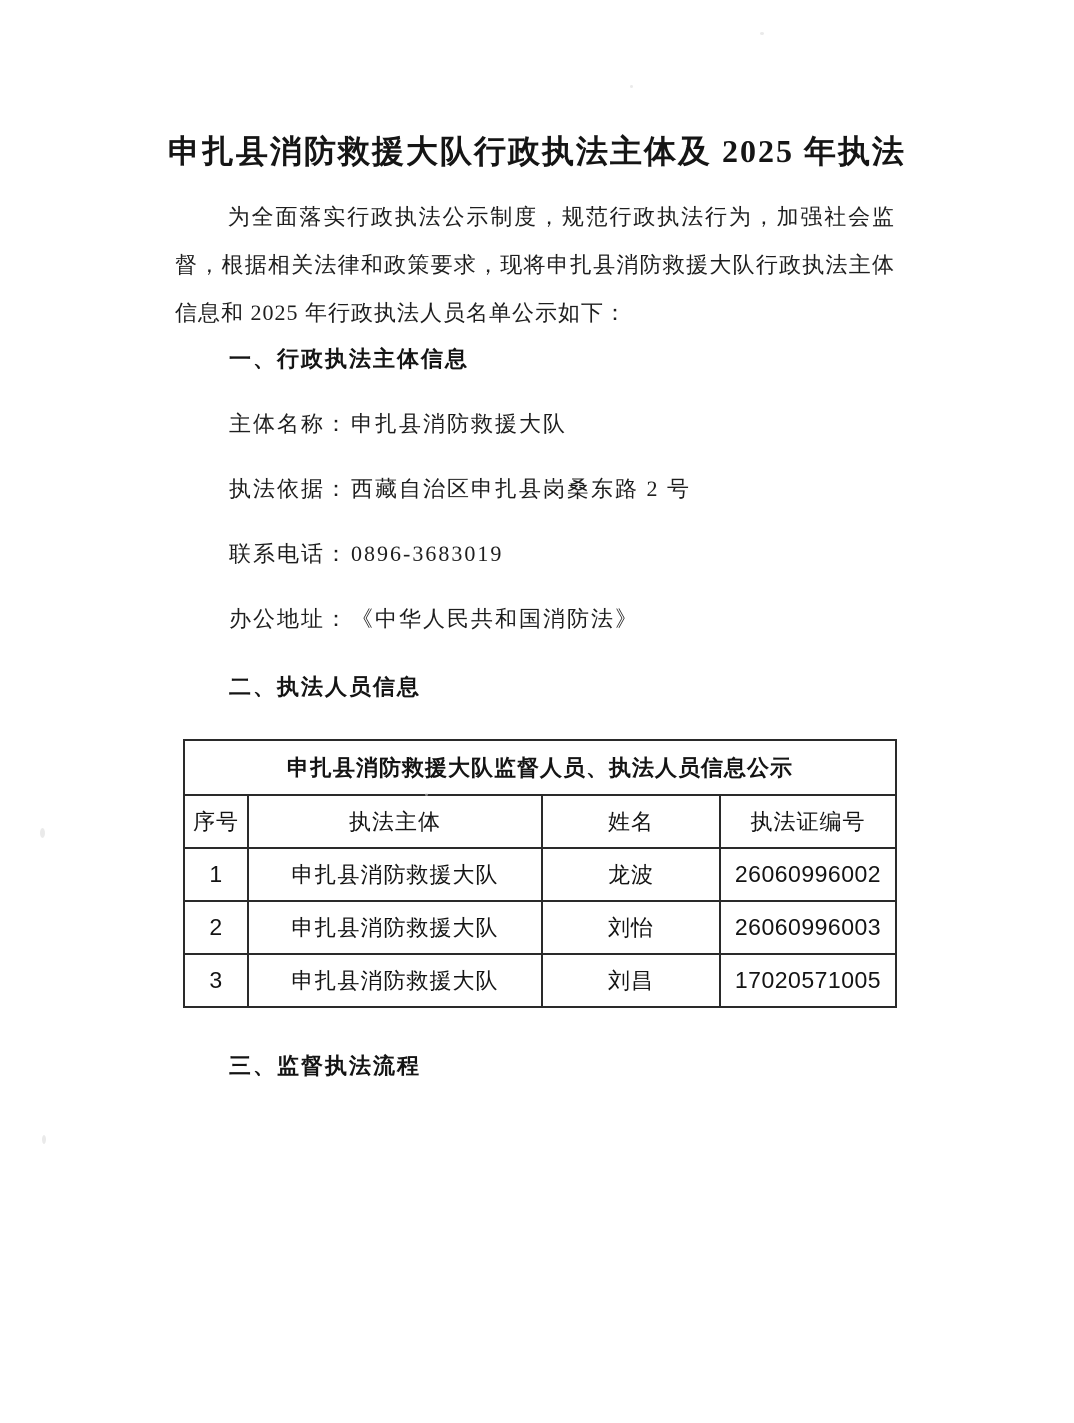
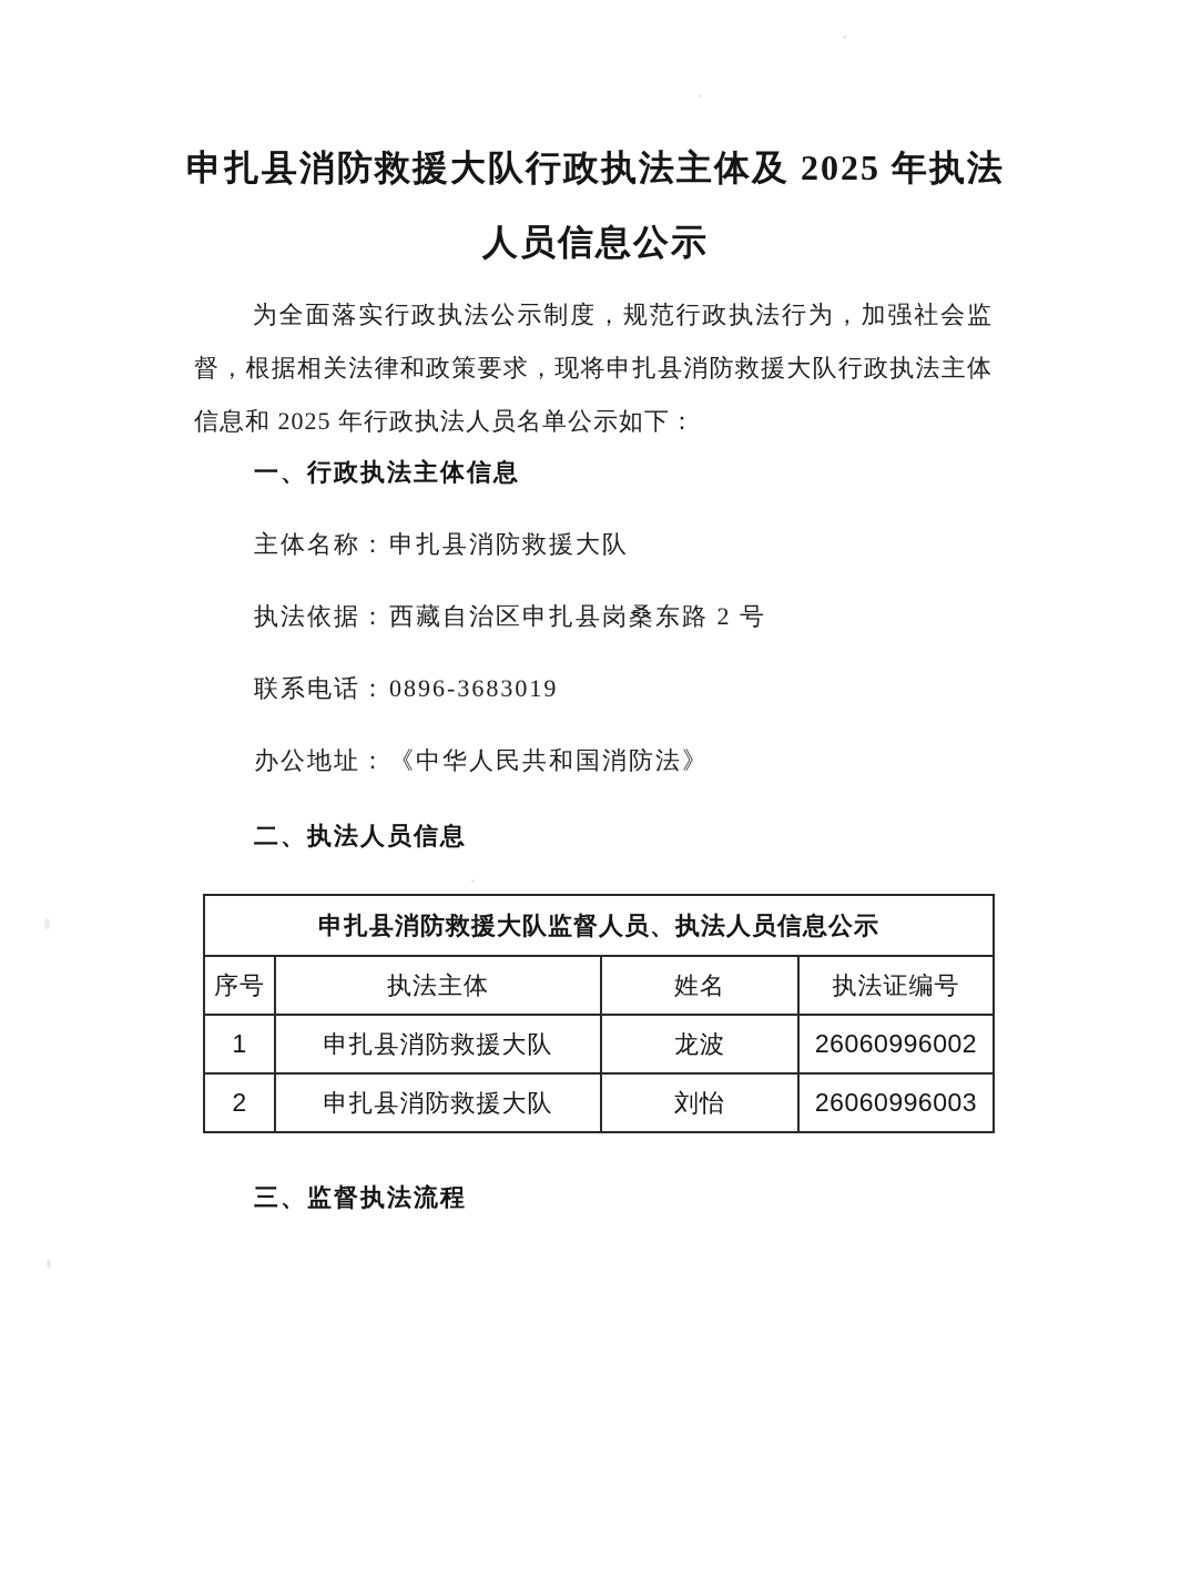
  申扎县消防救援大队行政执法主体及 2025 年执法
+ 人员信息公示
  为全面落实行政执法公示制度，规范行政执法行为，加强社会监督，根据相关法律和政策要求，现将申扎县消防救援大队行政执法主体信息和 2025 年行政执法人员名单公示如下：
  一、行政执法主体信息
  主体名称：申扎县消防救援大队
  执法依据：西藏自治区申扎县岗桑东路 2 号
  联系电话：0896-3683019
  办公地址：《中华人民共和国消防法》
  二、执法人员信息
  申扎县消防救援大队监督人员、执法人员信息公示
  序号	执法主体	姓名	执法证编号
  1	申扎县消防救援大队	龙波	26060996002
  2	申扎县消防救援大队	刘怡	26060996003
- 3	申扎县消防救援大队	刘昌	17020571005
  三、监督执法流程
